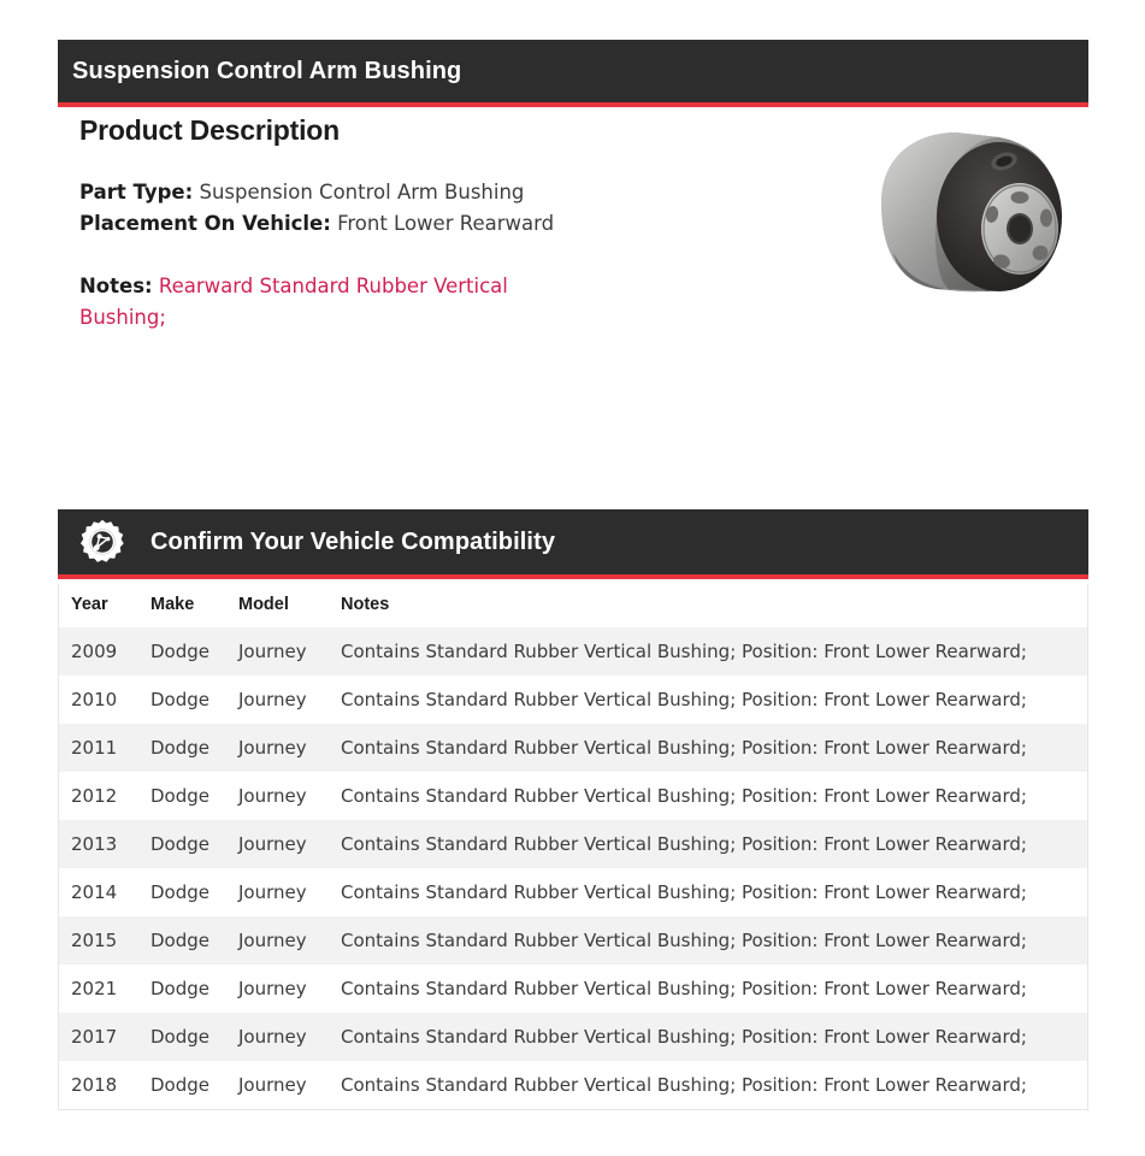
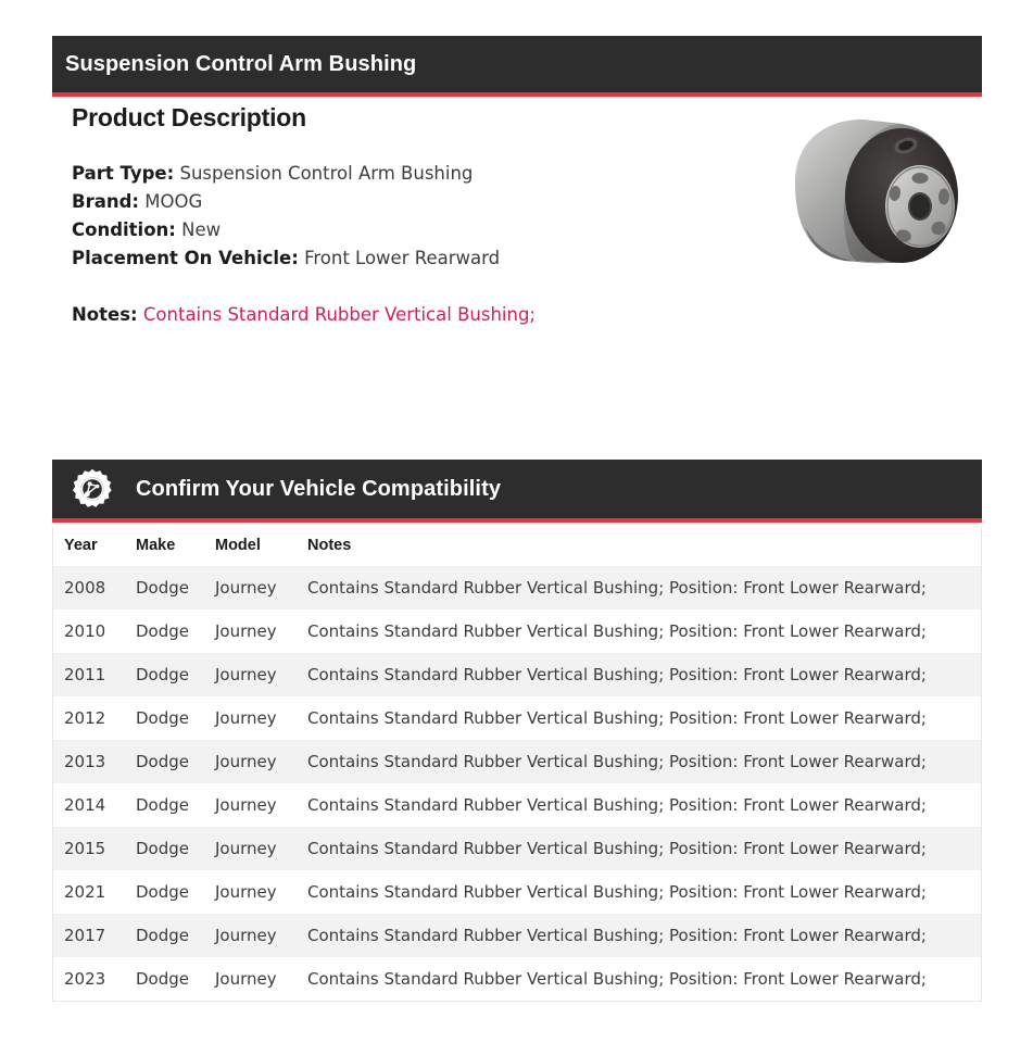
  Suspension Control Arm Bushing
  Product Description
  Part Type: Suspension Control Arm Bushing
+ Brand: MOOG
+ Condition: New
  Placement On Vehicle: Front Lower Rearward
- Notes: Rearward Standard Rubber Vertical Bushing;
+ Notes: Contains Standard Rubber Vertical Bushing;
  Confirm Your Vehicle Compatibility
  Year	Make	Model	Notes
- 2009	Dodge	Journey	Contains Standard Rubber Vertical Bushing; Position: Front Lower Rearward;
+ 2008	Dodge	Journey	Contains Standard Rubber Vertical Bushing; Position: Front Lower Rearward;
  2010	Dodge	Journey	Contains Standard Rubber Vertical Bushing; Position: Front Lower Rearward;
  2011	Dodge	Journey	Contains Standard Rubber Vertical Bushing; Position: Front Lower Rearward;
  2012	Dodge	Journey	Contains Standard Rubber Vertical Bushing; Position: Front Lower Rearward;
  2013	Dodge	Journey	Contains Standard Rubber Vertical Bushing; Position: Front Lower Rearward;
  2014	Dodge	Journey	Contains Standard Rubber Vertical Bushing; Position: Front Lower Rearward;
  2015	Dodge	Journey	Contains Standard Rubber Vertical Bushing; Position: Front Lower Rearward;
  2021	Dodge	Journey	Contains Standard Rubber Vertical Bushing; Position: Front Lower Rearward;
  2017	Dodge	Journey	Contains Standard Rubber Vertical Bushing; Position: Front Lower Rearward;
- 2018	Dodge	Journey	Contains Standard Rubber Vertical Bushing; Position: Front Lower Rearward;
+ 2023	Dodge	Journey	Contains Standard Rubber Vertical Bushing; Position: Front Lower Rearward;
